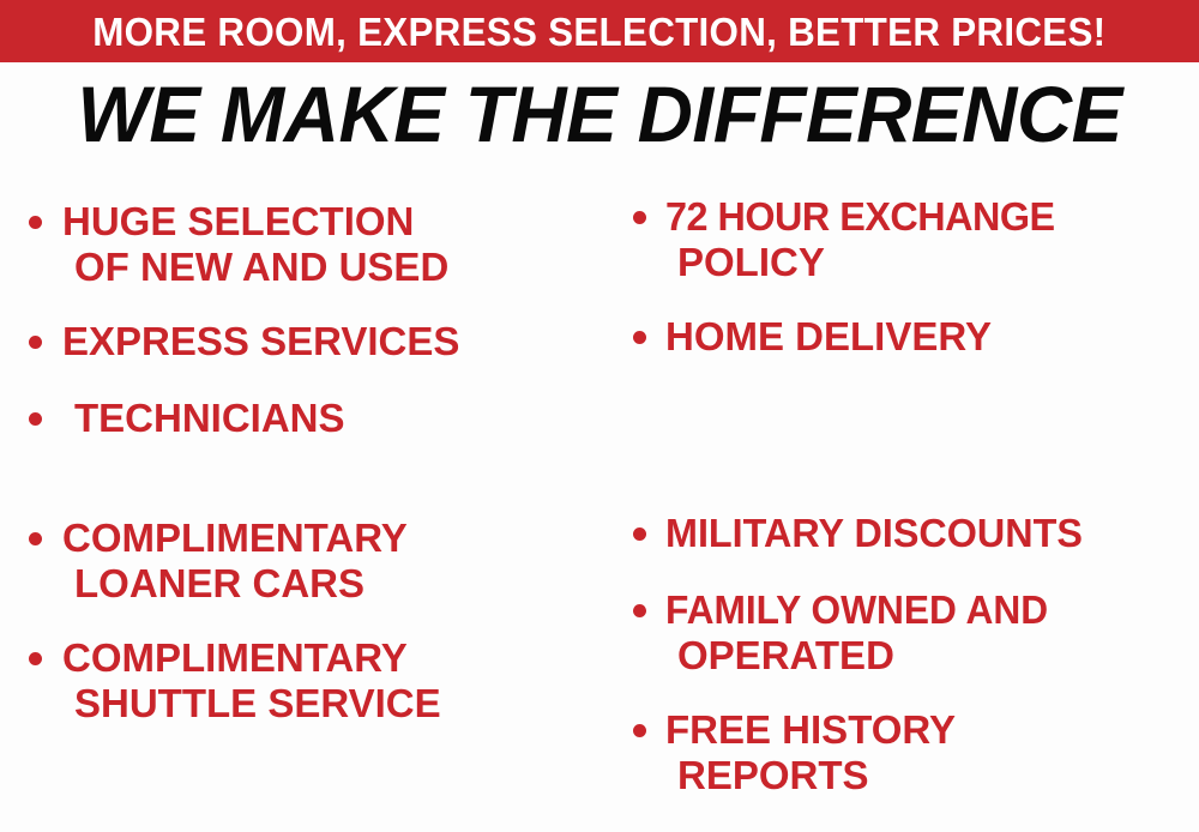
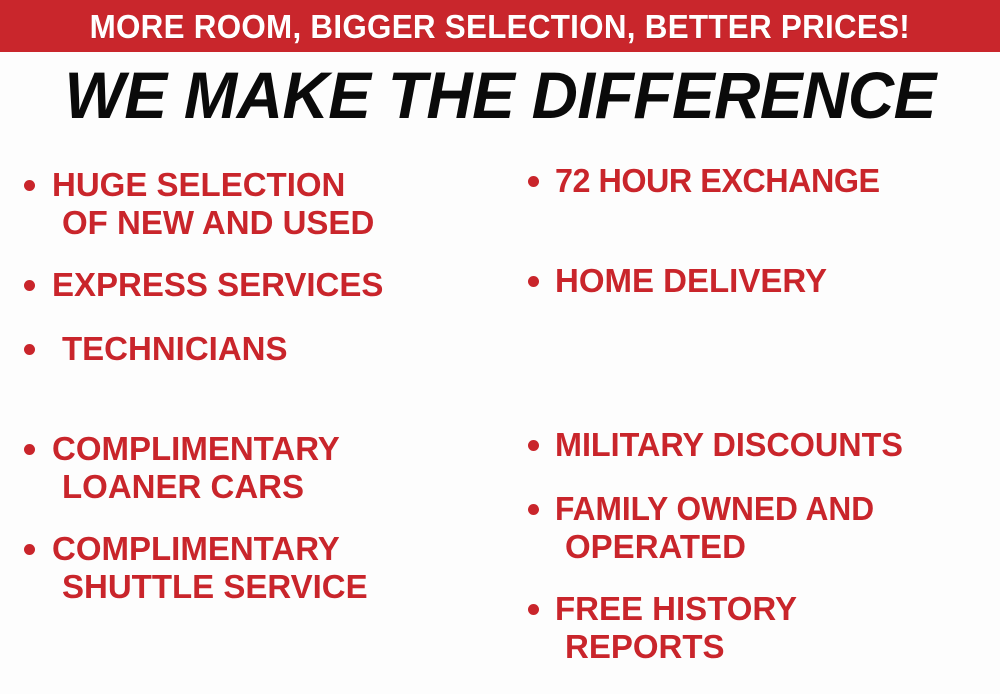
- MORE ROOM, EXPRESS SELECTION, BETTER PRICES!
+ MORE ROOM, BIGGER SELECTION, BETTER PRICES!
  WE MAKE THE DIFFERENCE
  HUGE SELECTION
  OF NEW AND USED
  EXPRESS SERVICES
  TECHNICIANS
  COMPLIMENTARY
  LOANER CARS
  COMPLIMENTARY
  SHUTTLE SERVICE
  72 HOUR EXCHANGE
- POLICY
  HOME DELIVERY
  MILITARY DISCOUNTS
  FAMILY OWNED AND
  OPERATED
  FREE HISTORY
  REPORTS
